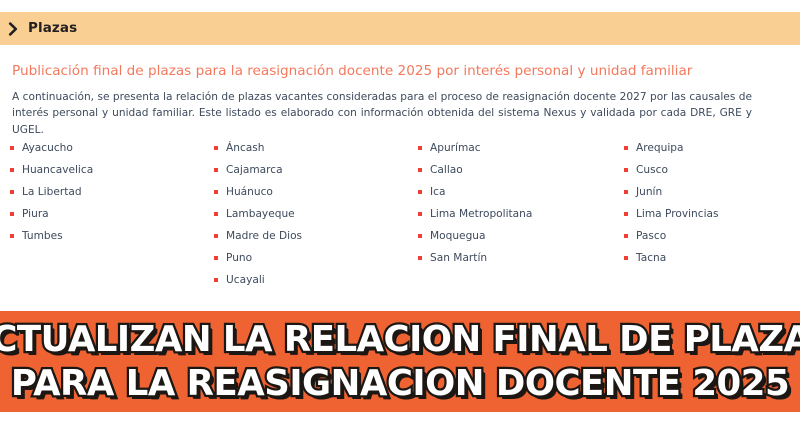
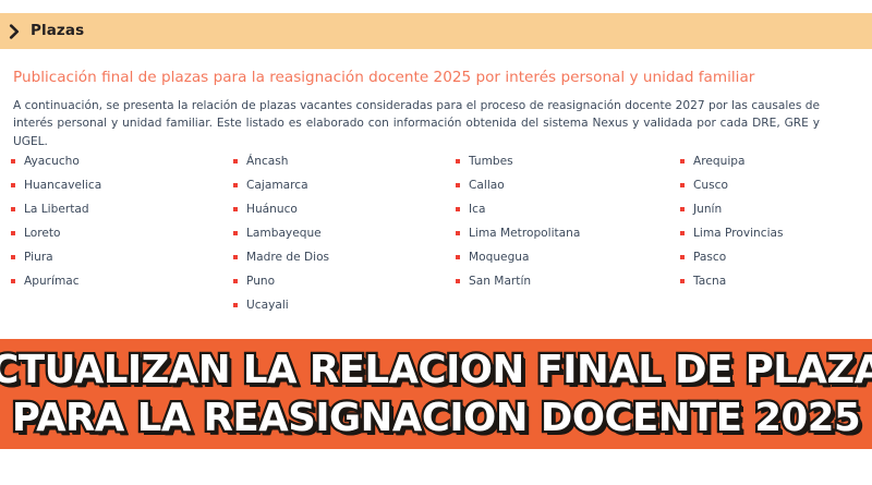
  Plazas
  Publicación final de plazas para la reasignación docente 2025 por interés personal y unidad familiar
  A continuación, se presenta la relación de plazas vacantes consideradas para el proceso de reasignación docente 2027 por las causales de interés personal y unidad familiar. Este listado es elaborado con información obtenida del sistema Nexus y validada por cada DRE, GRE y UGEL.
  Ayacucho
  Huancavelica
  La Libertad
+ Loreto
  Piura
- Tumbes
+ Apurímac
  Áncash
  Cajamarca
  Huánuco
  Lambayeque
  Madre de Dios
  Puno
  Ucayali
- Apurímac
+ Tumbes
  Callao
  Ica
  Lima Metropolitana
  Moquegua
  San Martín
  Arequipa
  Cusco
  Junín
  Lima Provincias
  Pasco
  Tacna
  CTUALIZAN LA RELACION FINAL DE PLAZA
  PARA LA REASIGNACION DOCENTE 2025
